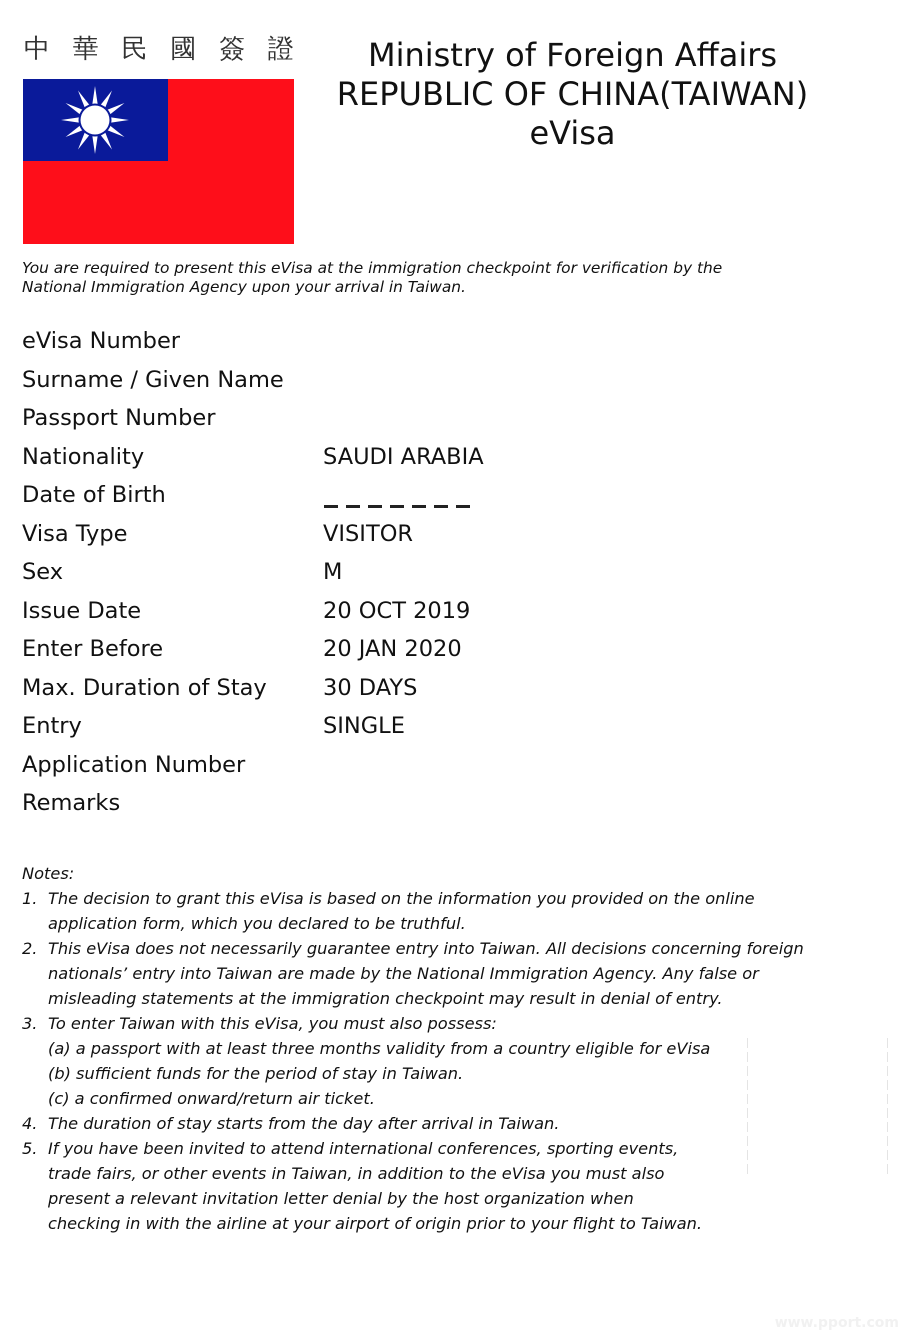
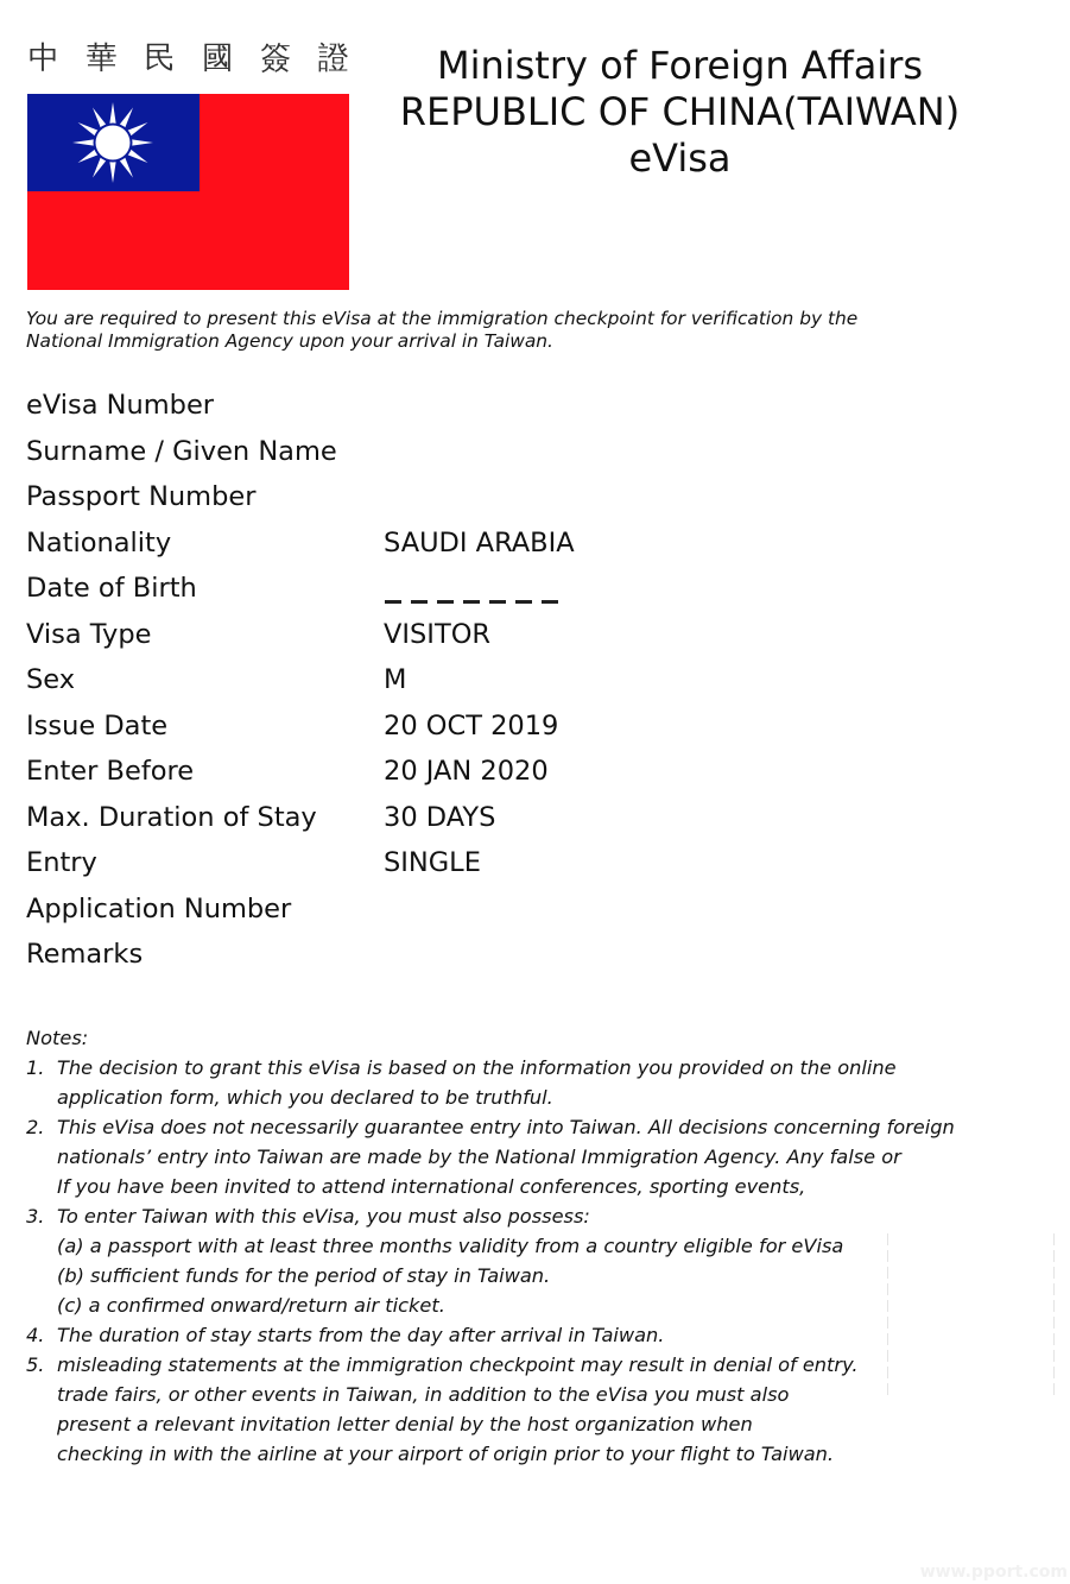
  中
  華
  民
  國
  簽
  證
  Ministry of Foreign Affairs
  REPUBLIC OF CHINA(TAIWAN)
  eVisa
  You are required to present this eVisa at the immigration checkpoint for verification by the
  National Immigration Agency upon your arrival in Taiwan.
  eVisa Number
  Surname / Given Name
  Passport Number
  Nationality
  SAUDI ARABIA
  Date of Birth
  [redacted]
  Visa Type
  VISITOR
  Sex
  M
  Issue Date
  20 OCT 2019
  Enter Before
  20 JAN 2020
  Max. Duration of Stay
  30 DAYS
  Entry
  SINGLE
  Application Number
  Remarks
  Notes:
  1.
  The decision to grant this eVisa is based on the information you provided on the online
  application form, which you declared to be truthful.
  2.
  This eVisa does not necessarily guarantee entry into Taiwan. All decisions concerning foreign
  nationals’ entry into Taiwan are made by the National Immigration Agency. Any false or
- misleading statements at the immigration checkpoint may result in denial of entry.
+ If you have been invited to attend international conferences, sporting events,
  3.
  To enter Taiwan with this eVisa, you must also possess:
  (a) a passport with at least three months validity from a country eligible for eVisa
  (b) sufficient funds for the period of stay in Taiwan.
  (c) a confirmed onward/return air ticket.
  4.
  The duration of stay starts from the day after arrival in Taiwan.
  5.
- If you have been invited to attend international conferences, sporting events,
+ misleading statements at the immigration checkpoint may result in denial of entry.
  trade fairs, or other events in Taiwan, in addition to the eVisa you must also
  present a relevant invitation letter denial by the host organization when
  checking in with the airline at your airport of origin prior to your flight to Taiwan.
